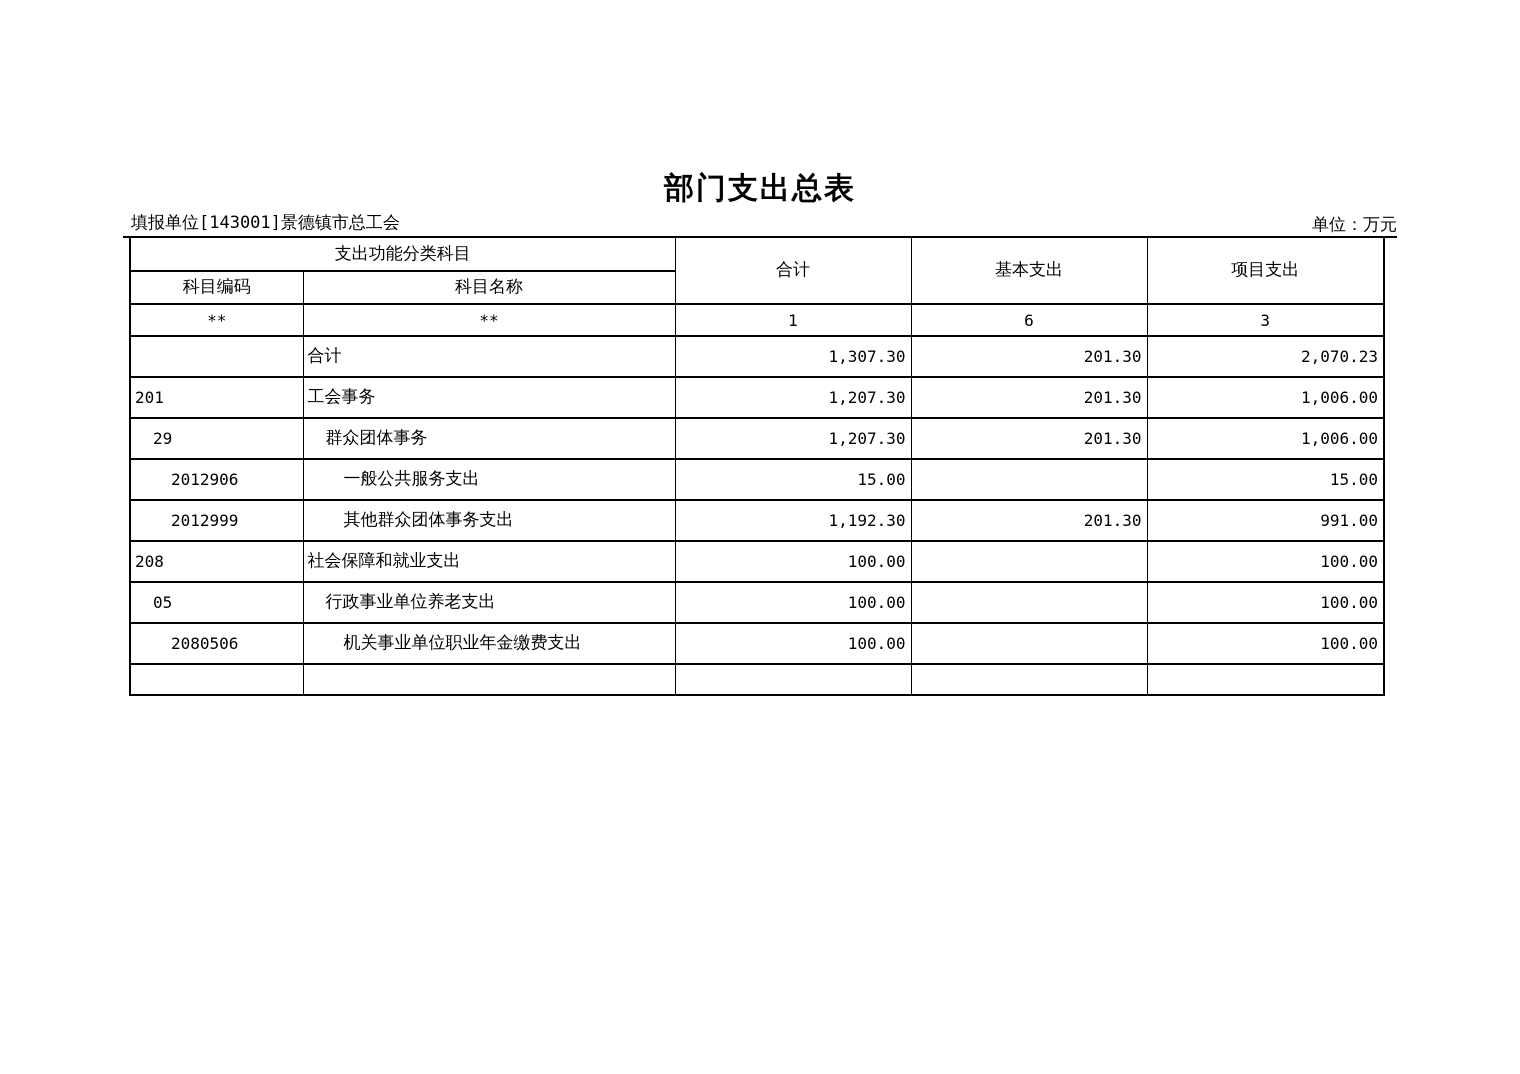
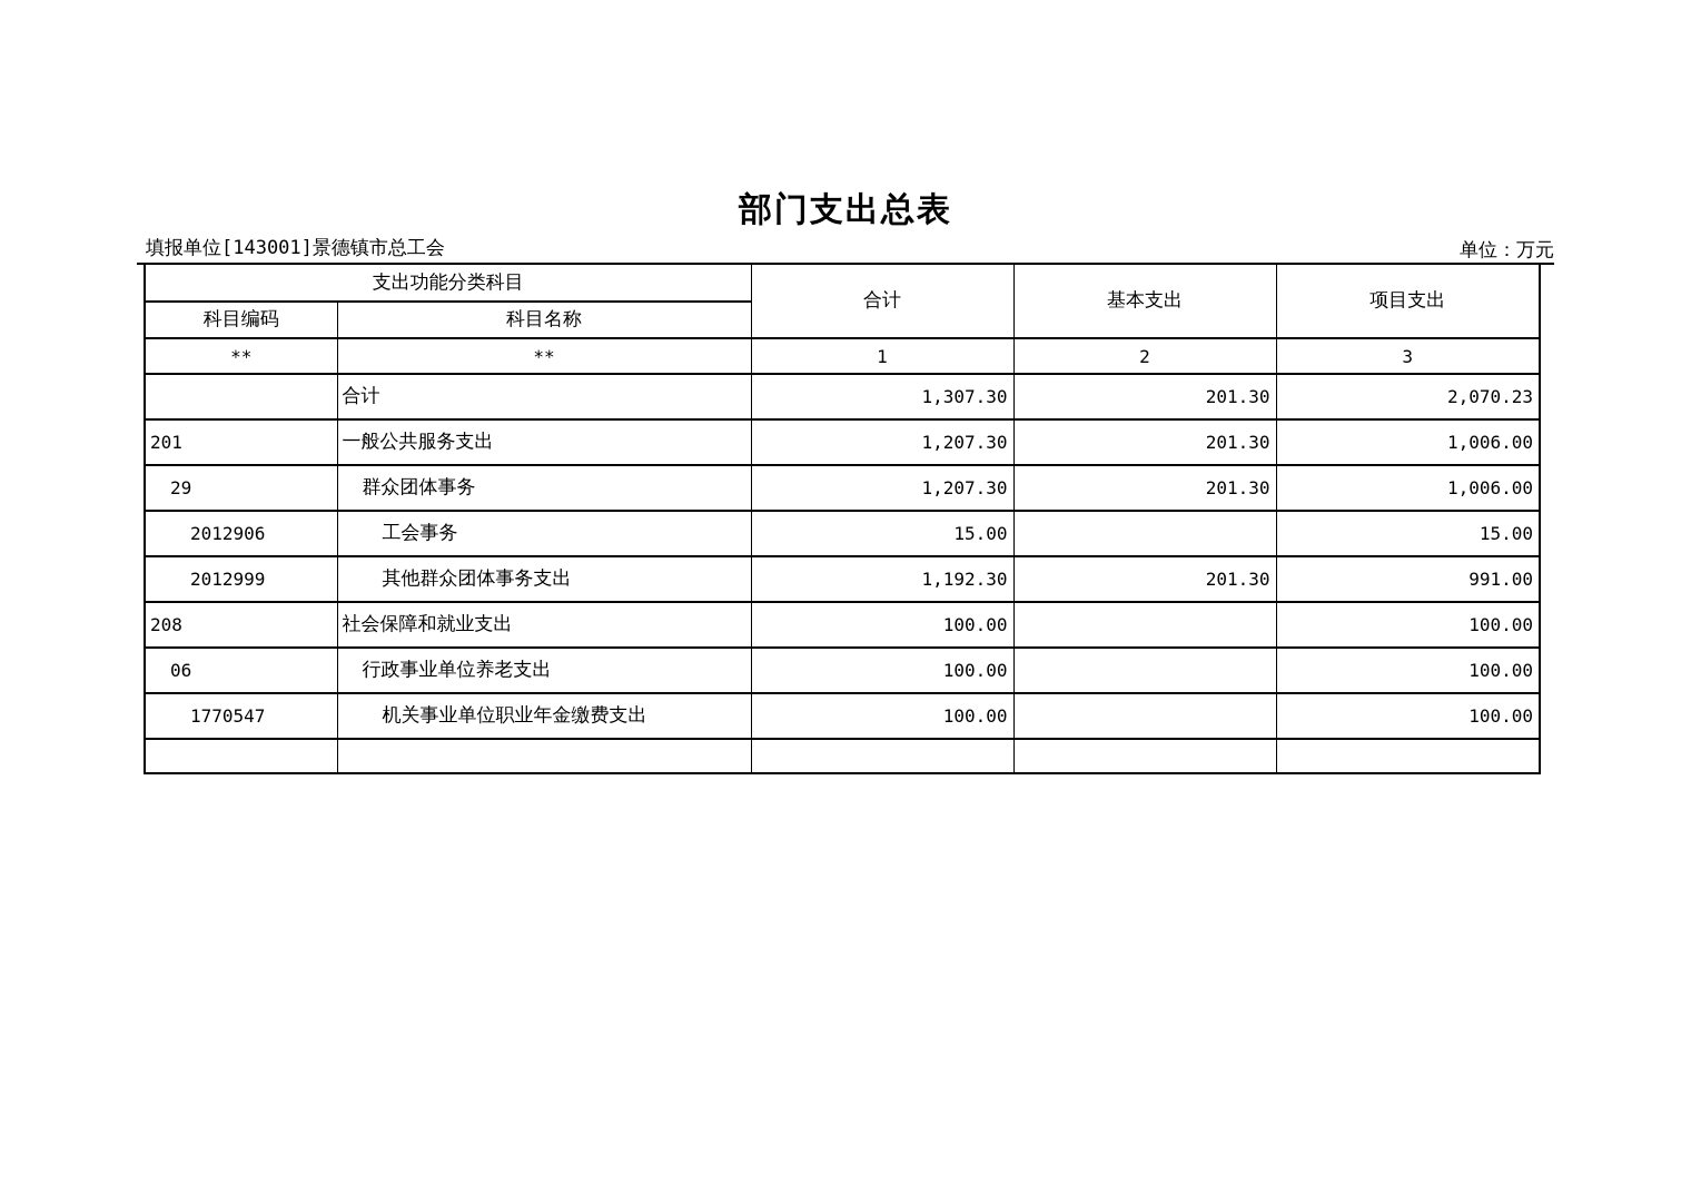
  部门支出总表
  填报单位[143001]景德镇市总工会
  单位：万元
  支出功能分类科目	合计	基本支出	项目支出
  科目编码	科目名称
- **	**	1	6	3
+ **	**	1	2	3
  	合计	1,307.30	201.30	2,070.23
- 201	工会事务	1,207.30	201.30	1,006.00
+ 201	一般公共服务支出	1,207.30	201.30	1,006.00
  29	群众团体事务	1,207.30	201.30	1,006.00
- 2012906	一般公共服务支出	15.00		15.00
+ 2012906	工会事务	15.00		15.00
  2012999	其他群众团体事务支出	1,192.30	201.30	991.00
  208	社会保障和就业支出	100.00		100.00
- 05	行政事业单位养老支出	100.00		100.00
+ 06	行政事业单位养老支出	100.00		100.00
- 2080506	机关事业单位职业年金缴费支出	100.00		100.00
+ 1770547	机关事业单位职业年金缴费支出	100.00		100.00
